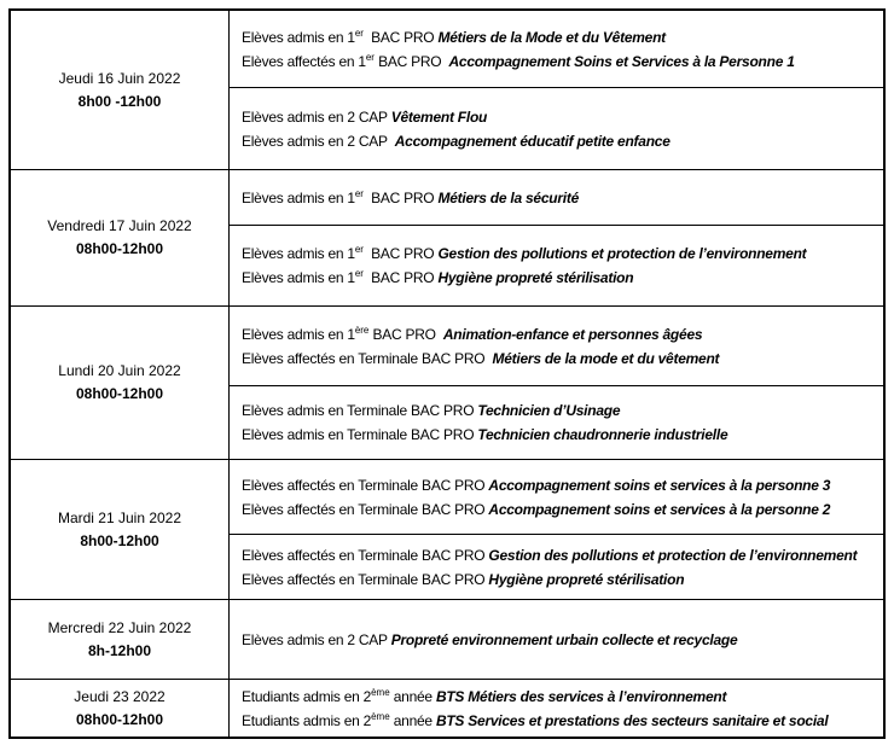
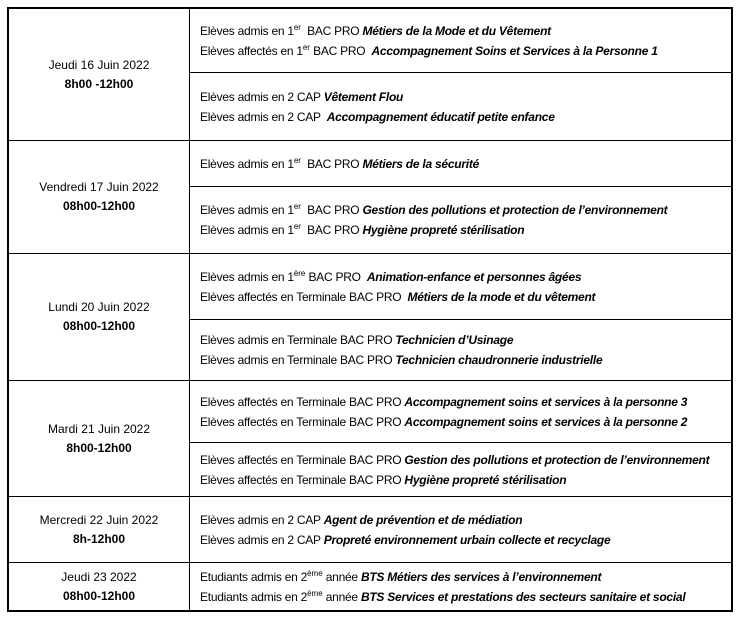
  Jeudi 16 Juin 2022
  8h00 -12h00
  Elèves admis en 1er BAC PRO Métiers de la Mode et du Vêtement
  Elèves affectés en 1er BAC PRO Accompagnement Soins et Services à la Personne 1
  Elèves admis en 2 CAP Vêtement Flou
  Elèves admis en 2 CAP Accompagnement éducatif petite enfance
  Vendredi 17 Juin 2022
  08h00-12h00
  Elèves admis en 1er BAC PRO Métiers de la sécurité
  Elèves admis en 1er BAC PRO Gestion des pollutions et protection de l’environnement
  Elèves admis en 1er BAC PRO Hygiène propreté stérilisation
  Lundi 20 Juin 2022
  08h00-12h00
  Elèves admis en 1ère BAC PRO Animation-enfance et personnes âgées
  Elèves affectés en Terminale BAC PRO Métiers de la mode et du vêtement
  Elèves admis en Terminale BAC PRO Technicien d’Usinage
  Elèves admis en Terminale BAC PRO Technicien chaudronnerie industrielle
  Mardi 21 Juin 2022
  8h00-12h00
  Elèves affectés en Terminale BAC PRO Accompagnement soins et services à la personne 3
  Elèves affectés en Terminale BAC PRO Accompagnement soins et services à la personne 2
  Elèves affectés en Terminale BAC PRO Gestion des pollutions et protection de l’environnement
  Elèves affectés en Terminale BAC PRO Hygiène propreté stérilisation
  Mercredi 22 Juin 2022
  8h-12h00
+ Elèves admis en 2 CAP Agent de prévention et de médiation
  Elèves admis en 2 CAP Propreté environnement urbain collecte et recyclage
  Jeudi 23 2022
  08h00-12h00
  Etudiants admis en 2ème année BTS Métiers des services à l’environnement
  Etudiants admis en 2ème année BTS Services et prestations des secteurs sanitaire et social
